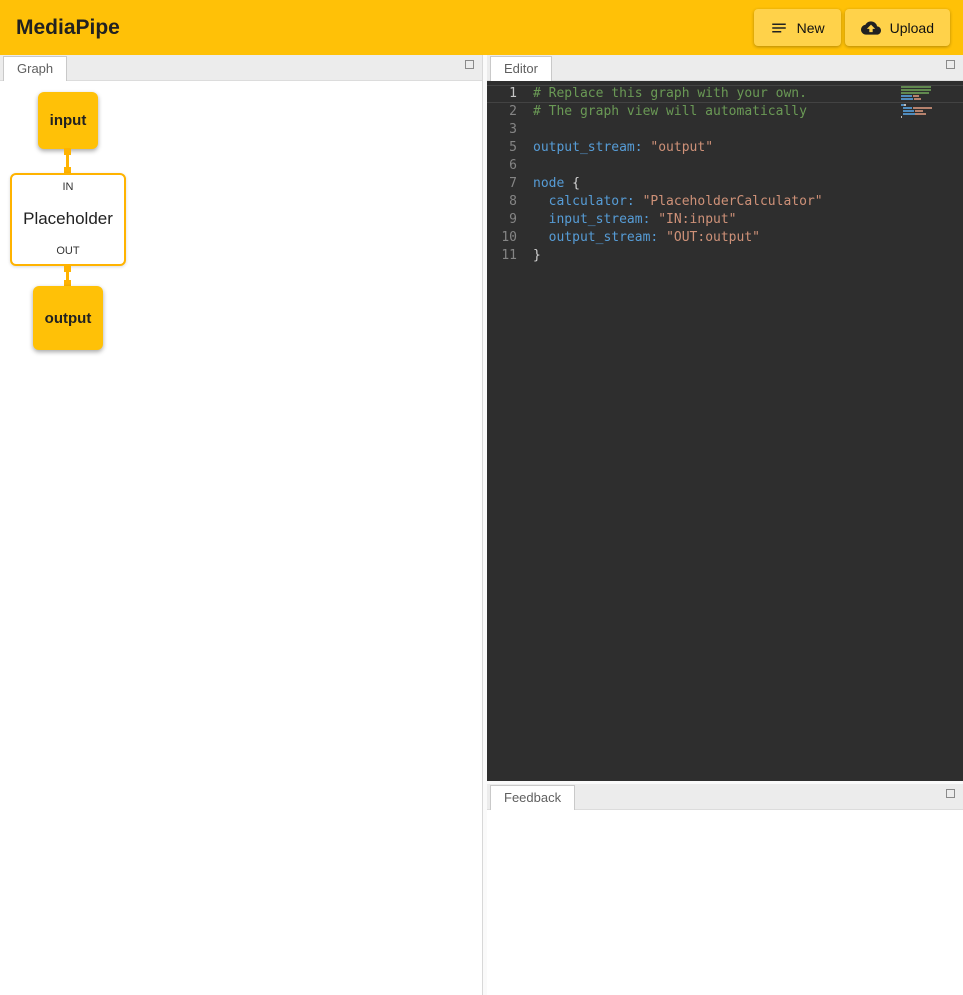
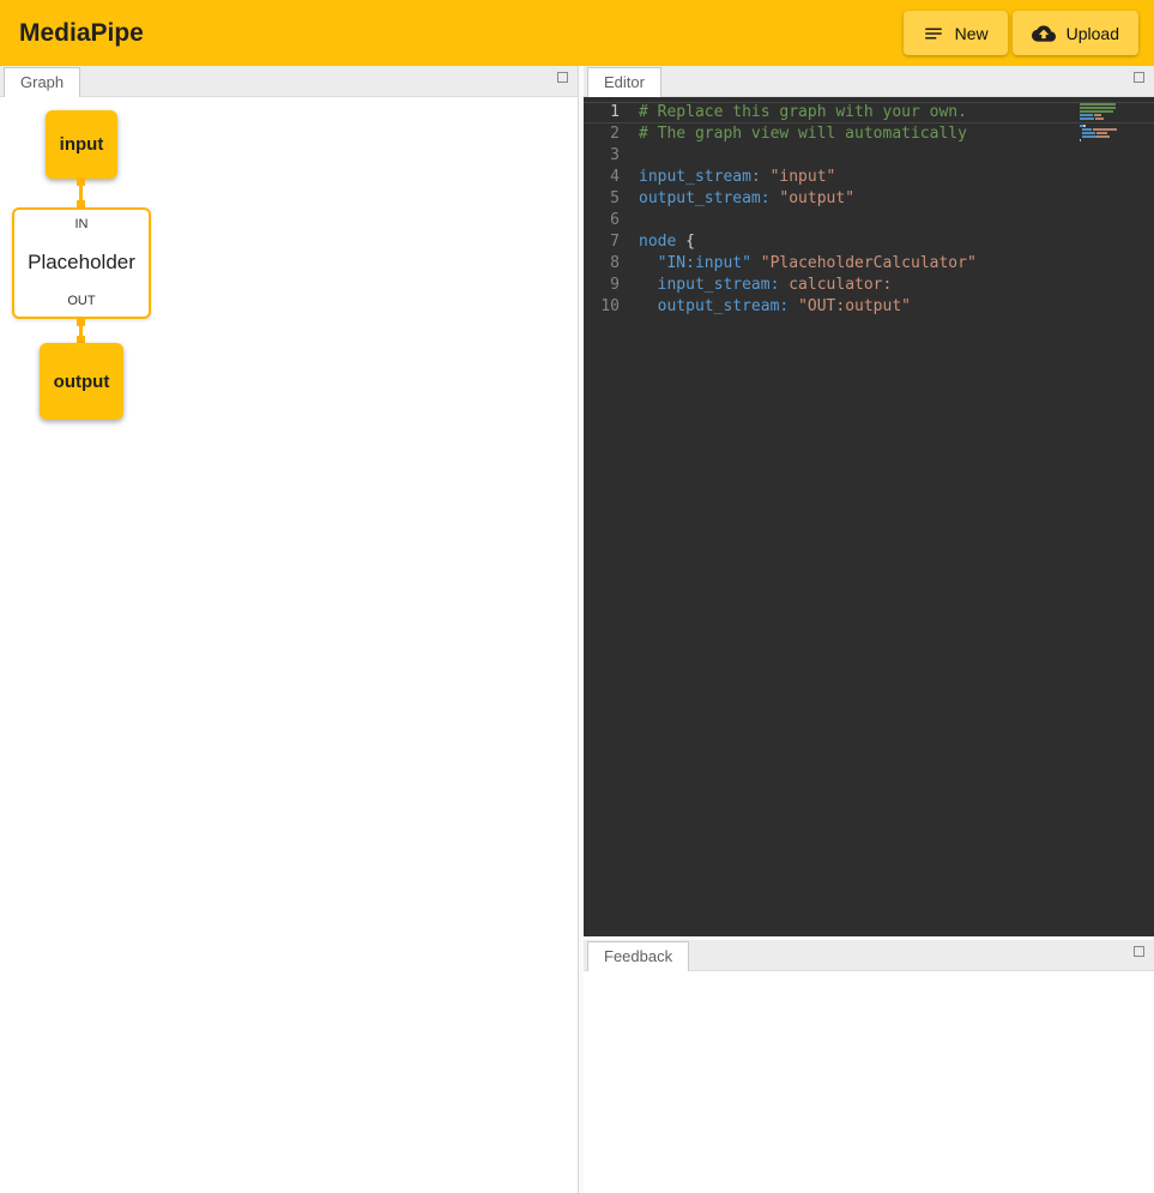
  MediaPipe
  New
  Upload
  Graph
  input
  IN
  Placeholder
  OUT
  output
  Editor
  1
  # Replace this graph with your own.
  2
  # The graph view will automatically
  3
+ 4
+ input_stream: "input"
  5
  output_stream: "output"
  6
  7
  node {
  8
- calculator: "PlaceholderCalculator"
+ "IN:input" "PlaceholderCalculator"
  9
- input_stream: "IN:input"
+ input_stream: calculator:
  10
  output_stream: "OUT:output"
- 11
- }
  Feedback
